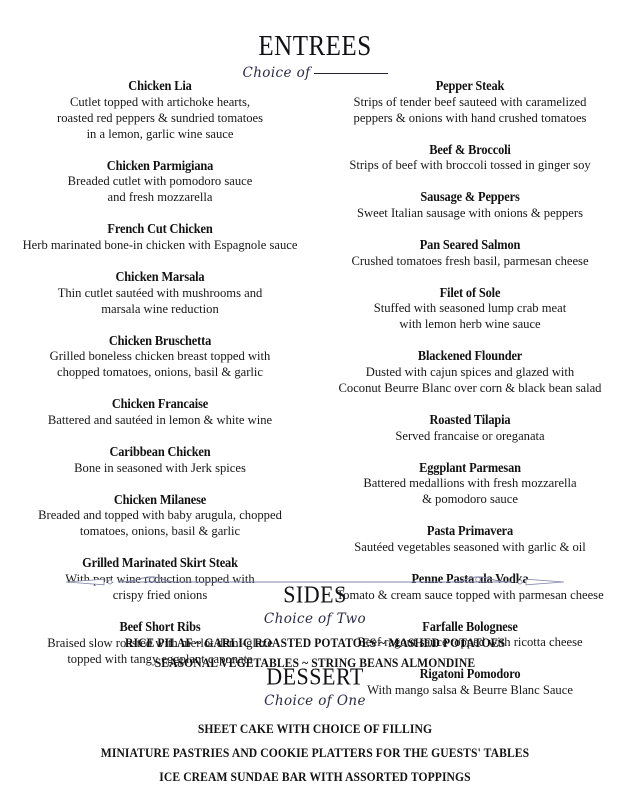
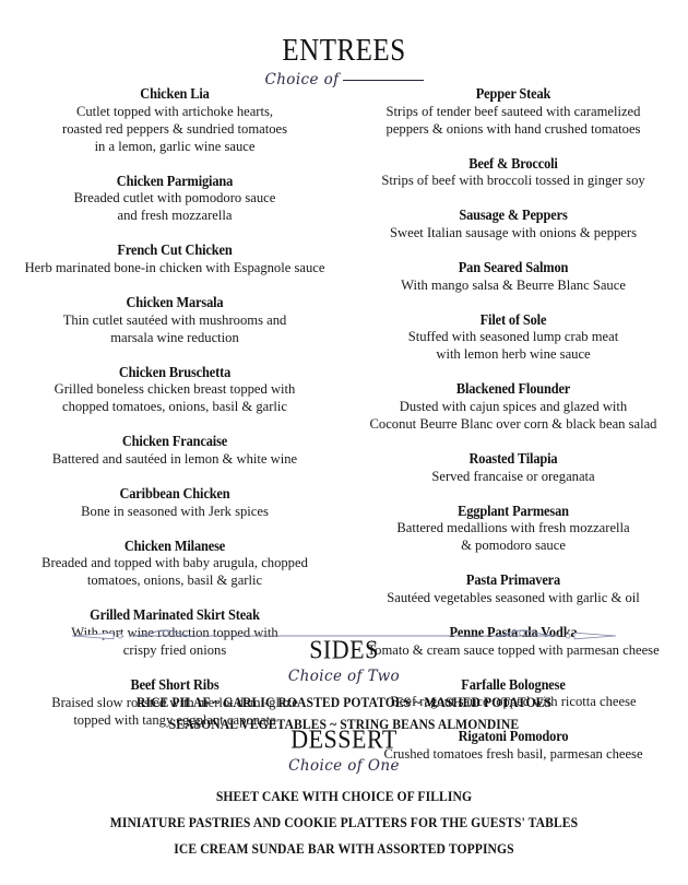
  ENTREES
  Choice of
  Chicken Lia
  Cutlet topped with artichoke hearts,
  roasted red peppers & sundried tomatoes
  in a lemon, garlic wine sauce
  Chicken Parmigiana
  Breaded cutlet with pomodoro sauce
  and fresh mozzarella
  French Cut Chicken
  Herb marinated bone-in chicken with Espagnole sauce
  Chicken Marsala
  Thin cutlet sautéed with mushrooms and
  marsala wine reduction
  Chicken Bruschetta
  Grilled boneless chicken breast topped with
  chopped tomatoes, onions, basil & garlic
  Chicken Francaise
  Battered and sautéed in lemon & white wine
  Caribbean Chicken
  Bone in seasoned with Jerk spices
  Chicken Milanese
  Breaded and topped with baby arugula, chopped
  tomatoes, onions, basil & garlic
  Grilled Marinated Skirt Steak
  With prt win rdction topped with
  crispy fried onions
  Beef Short Ribs
  Braised slow roasted with merlot demi-glaze
  topped with tangy eggplant caponata
  Pepper Steak
  Strips of tender beef sauteed with caramelized
  peppers & onions with hand crushed tomatoes
  Beef & Broccoli
  Strips of beef with broccoli tossed in ginger soy
  Sausage & Peppers
  Sweet Italian sausage with onions & peppers
  Pan Seared Salmon
- Crushed tomatoes fresh basil, parmesan cheese
+ With mango salsa & Beurre Blanc Sauce
  Filet of Sole
  Stuffed with seasoned lump crab meat
  with lemon herb wine sauce
  Blackened Flounder
  Dusted with cajun spices and glazed with
  Coconut Beurre Blanc over corn & black bean salad
  Roasted Tilapia
  Served francaise or oreganata
  Eggplant Parmesan
  Battered medallions with fresh mozzarella
  & pomodoro sauce
  Pasta Primavera
  Sautéed vegetables seasoned with garlic & oil
  Penne Pastal Vodka
  Tomato & cream sauce topped with parmesan cheese
  Farfalle Bolognese
  Beef ragout sauce topped with ricotta cheese
  Rigatoni Pomodoro
- With mango salsa & Beurre Blanc Sauce
+ Crushed tomatoes fresh basil, parmesan cheese
  SIDES
  Choice of Two
  RICE PILAF ~ GARLIC ROASTED POTATOES ~ MASHED POTATOES
  SEASONAL VEGETABLES ~ STRING BEANS ALMONDINE
  DESSERT
  Choice of One
  SHEET CAKE WITH CHOICE OF FILLING
  MINIATURE PASTRIES AND COOKIE PLATTERS FOR THE GUESTS' TABLES
  ICE CREAM SUNDAE BAR WITH ASSORTED TOPPINGS
